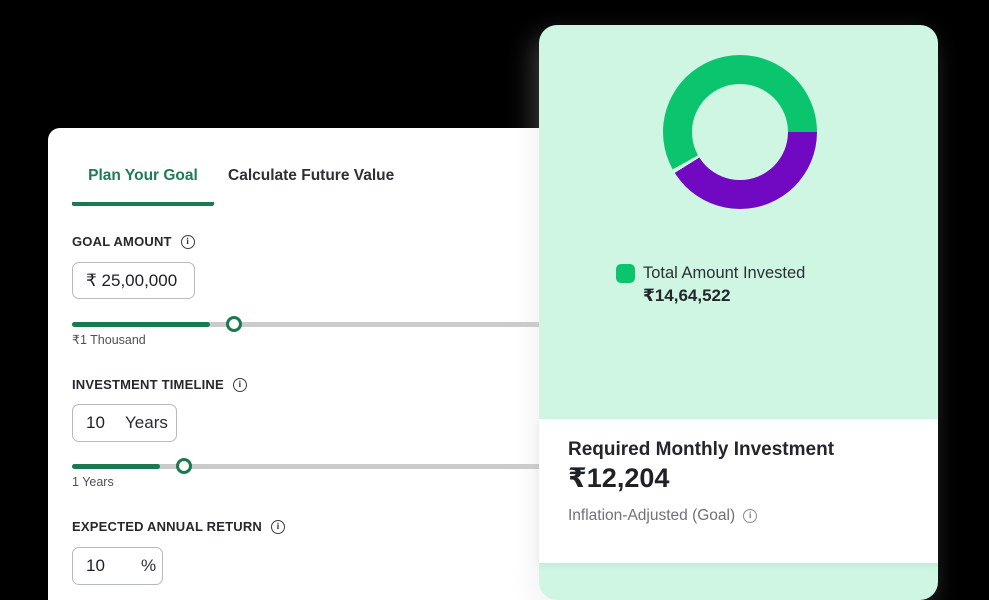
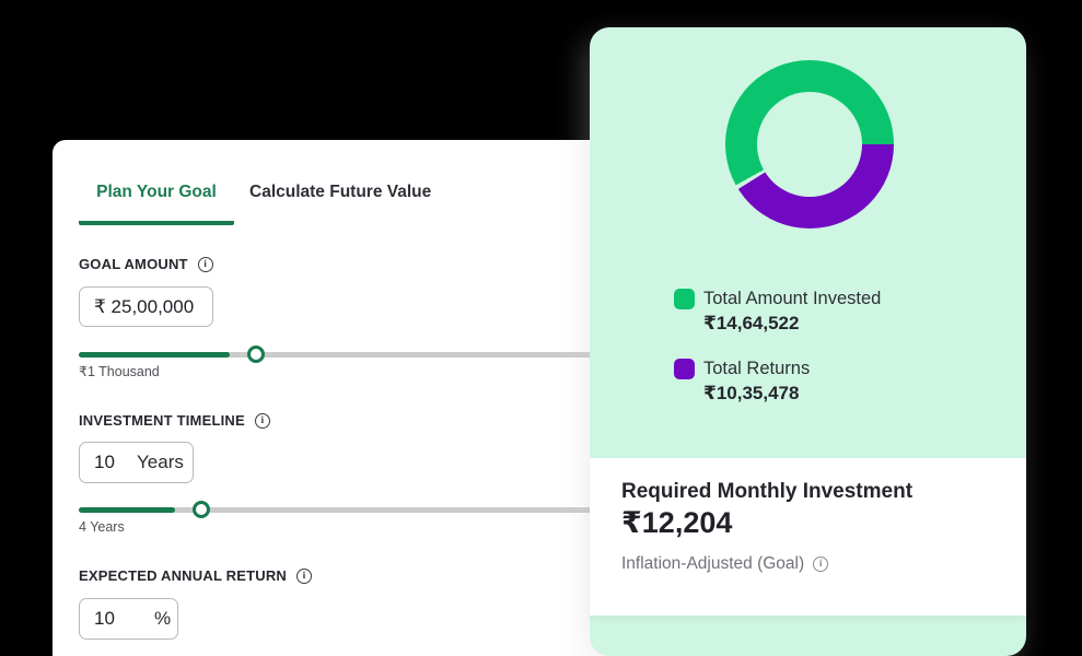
  Plan Your Goal
  Calculate Future Value
  GOAL AMOUNT
  i
  ₹ 25,00,000
  ₹1 Thousand
  INVESTMENT TIMELINE
  i
  10
  Years
- 1 Years
+ 4 Years
  EXPECTED ANNUAL RETURN
  i
  10
  %
  Total Amount Invested
  ₹14,64,522
+ Total Returns
+ ₹10,35,478
  Required Monthly Investment
  ₹12,204
  Inflation-Adjusted (Goal)
  i
